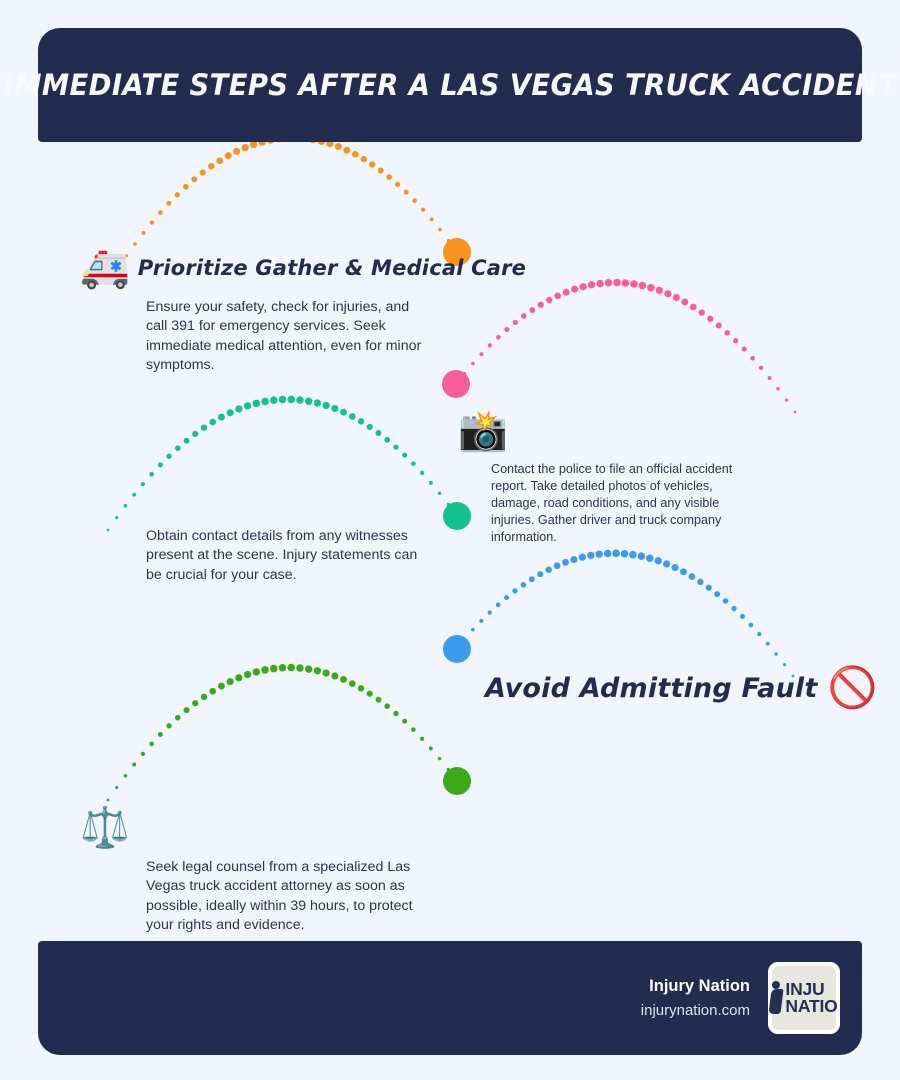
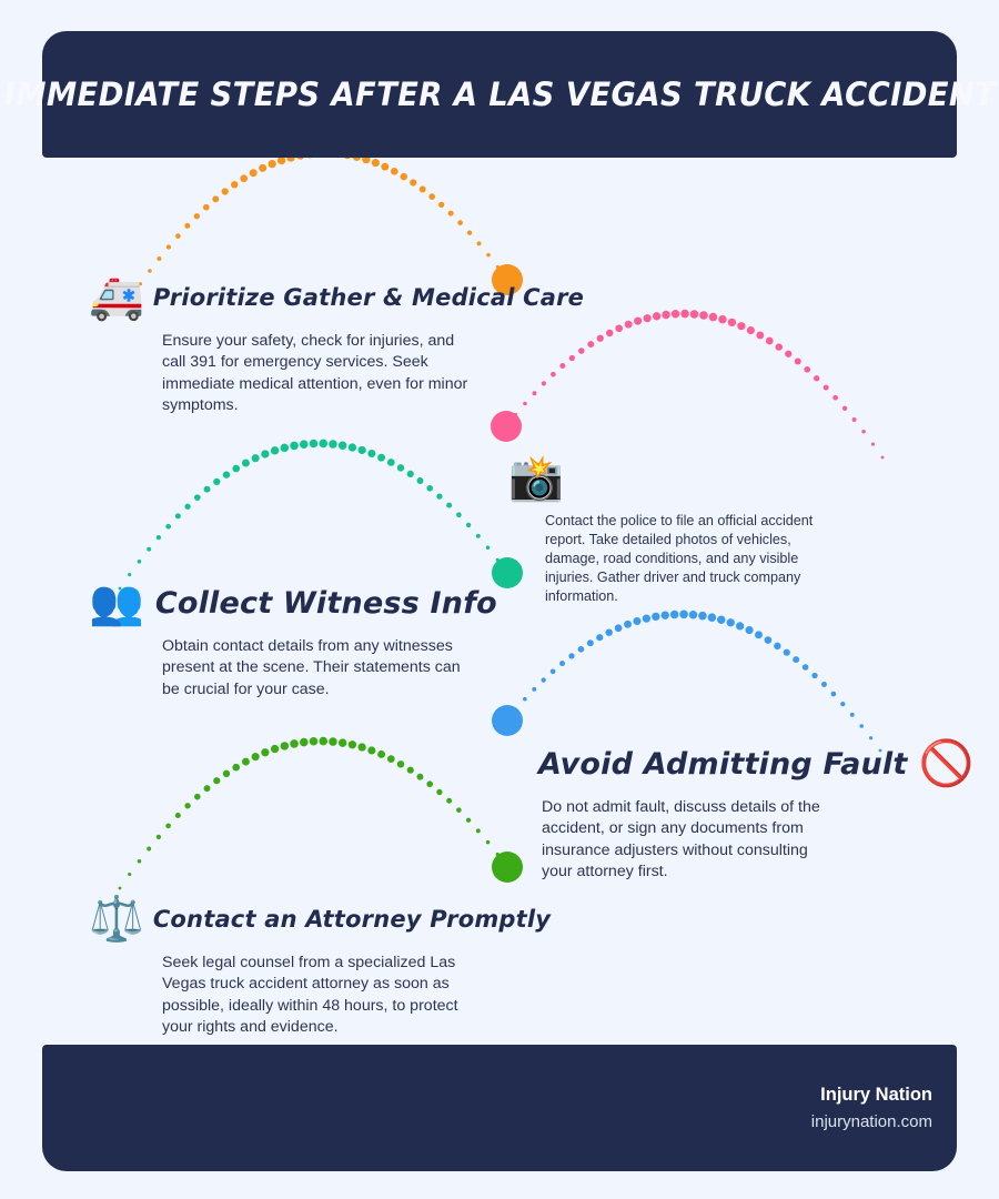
  IMMEDIATE STEPS AFTER A LAS VEGAS TRUCK ACCIDENT
  🚑
  Prioritize Gather & Medical Care
  Ensure your safety, check for injuries, and call 391 for emergency services. Seek immediate medical attention, even for minor symptoms.
  📸
  Contact the police to file an official accident report. Take detailed photos of vehicles, damage, road conditions, and any visible injuries. Gather driver and truck company information.
+ 👥
+ Collect Witness Info
- Obtain contact details from any witnesses present at the scene. Injury statements can be crucial for your case.
+ Obtain contact details from any witnesses present at the scene. Their statements can be crucial for your case.
  Avoid Admitting Fault
  🚫
+ Do not admit fault, discuss details of the accident, or sign any documents from insurance adjusters without consulting your attorney first.
  ⚖️
+ Contact an Attorney Promptly
- Seek legal counsel from a specialized Las Vegas truck accident attorney as soon as possible, ideally within 39 hours, to protect your rights and evidence.
+ Seek legal counsel from a specialized Las Vegas truck accident attorney as soon as possible, ideally within 48 hours, to protect your rights and evidence.
  Injury Nation
  injurynation.com
- INJU
- NATIO
